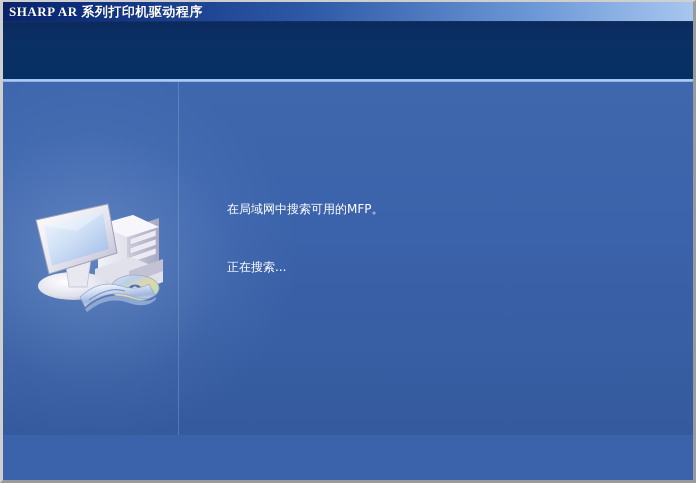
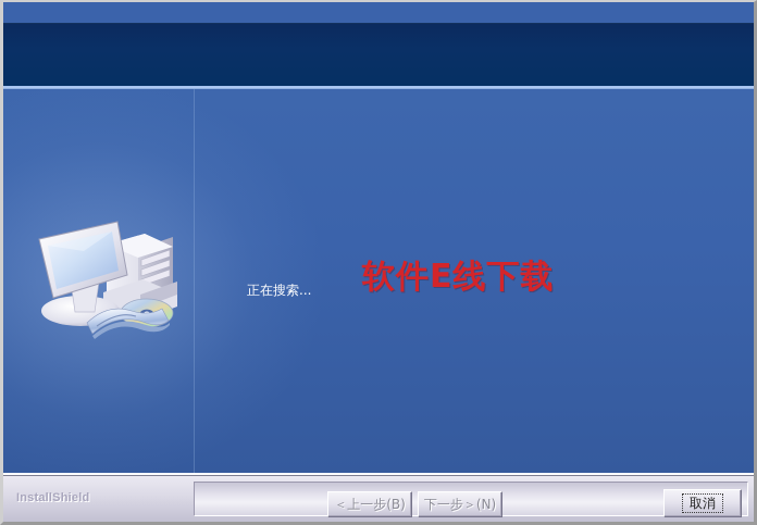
- SHARP AR 系列打印机驱动程序
- 在局域网中搜索可用的MFP。
  正在搜索...
+ 软件E线下载
+ InstallShield
+ ＜上一步(B)
+ 下一步＞(N)
+ 取消
